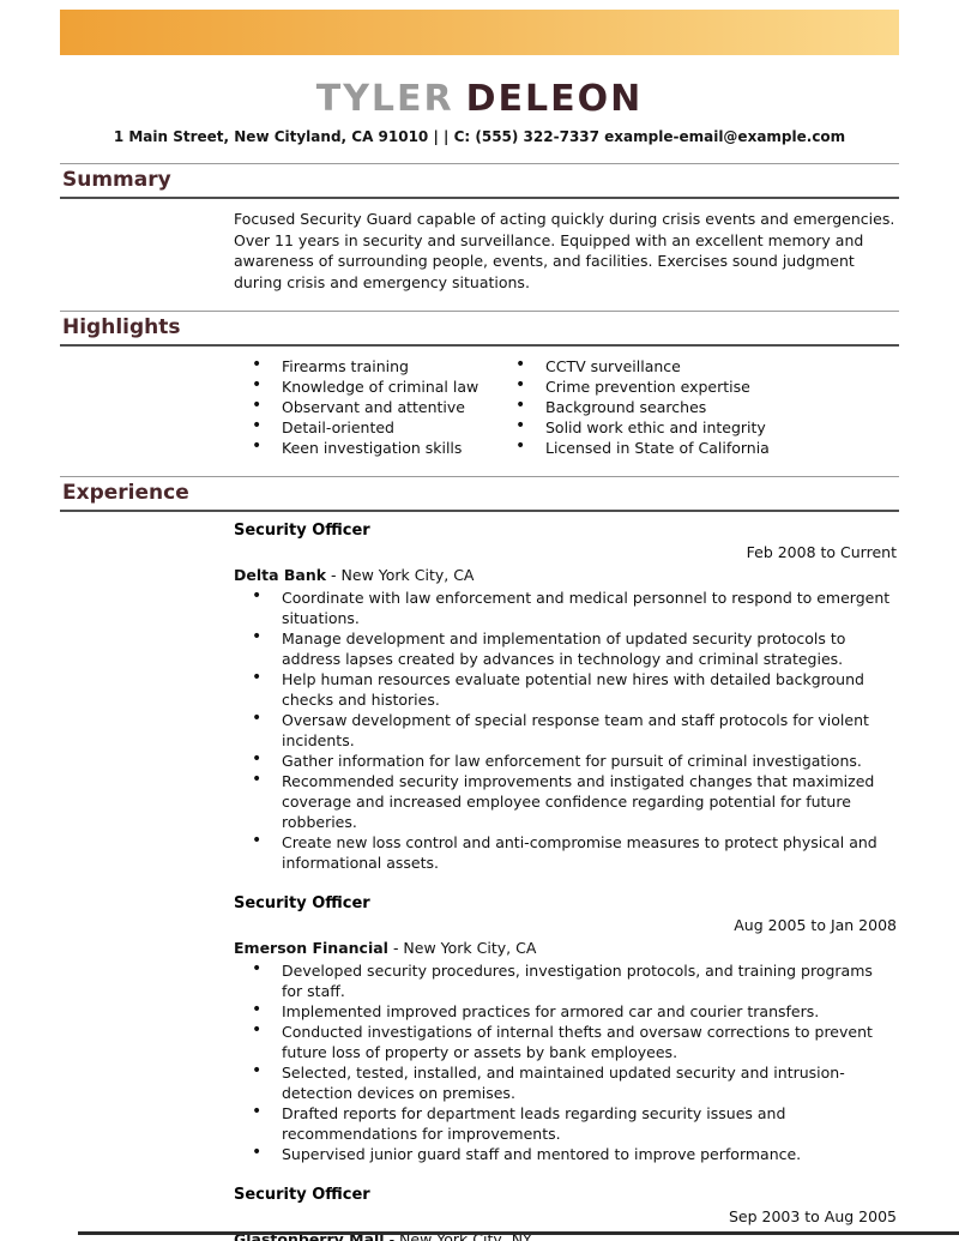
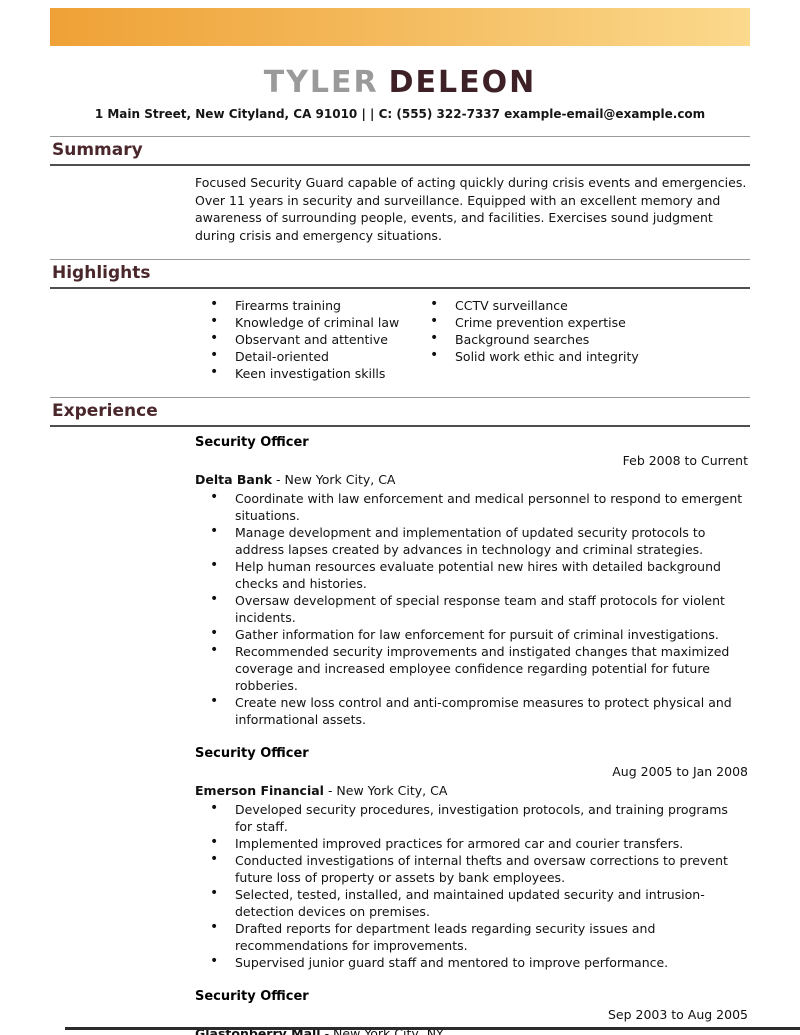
  TYLER DELEON
  1 Main Street, New Cityland, CA 91010 | | C: (555) 322-7337 example-email@example.com
  Summary
  Focused Security Guard capable of acting quickly during crisis events and emergencies. Over 11 years in security and surveillance. Equipped with an excellent memory and awareness of surrounding people, events, and facilities. Exercises sound judgment during crisis and emergency situations.
  Highlights
  Firearms training
  Knowledge of criminal law
  Observant and attentive
  Detail-oriented
  Keen investigation skills
  CCTV surveillance
  Crime prevention expertise
  Background searches
  Solid work ethic and integrity
- Licensed in State of California
  Experience
  Security Officer
  Feb 2008 to Current
  Delta Bank - New York City, CA
  Coordinate with law enforcement and medical personnel to respond to emergent situations.
  Manage development and implementation of updated security protocols to address lapses created by advances in technology and criminal strategies.
  Help human resources evaluate potential new hires with detailed background checks and histories.
  Oversaw development of special response team and staff protocols for violent incidents.
  Gather information for law enforcement for pursuit of criminal investigations.
  Recommended security improvements and instigated changes that maximized coverage and increased employee confidence regarding potential for future robberies.
  Create new loss control and anti-compromise measures to protect physical and informational assets.
  Security Officer
  Aug 2005 to Jan 2008
  Emerson Financial - New York City, CA
  Developed security procedures, investigation protocols, and training programs for staff.
  Implemented improved practices for armored car and courier transfers.
  Conducted investigations of internal thefts and oversaw corrections to prevent future loss of property or assets by bank employees.
  Selected, tested, installed, and maintained updated security and intrusion-detection devices on premises.
  Drafted reports for department leads regarding security issues and recommendations for improvements.
  Supervised junior guard staff and mentored to improve performance.
  Security Officer
  Sep 2003 to Aug 2005
  Glastonberry Mall - New York City, NY
